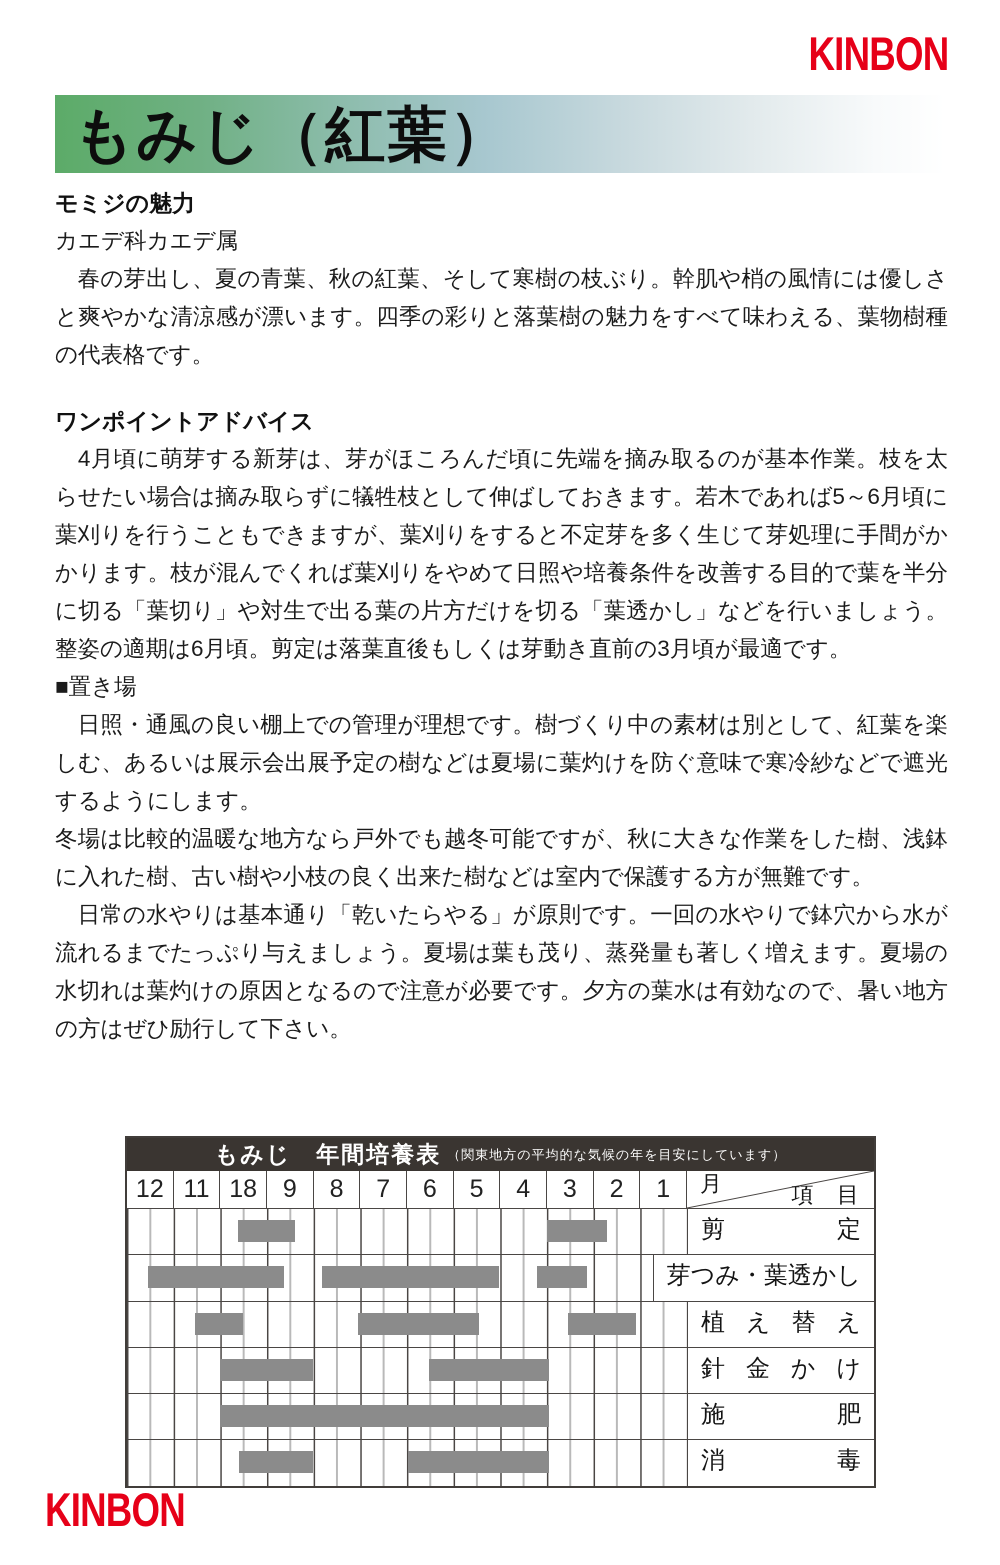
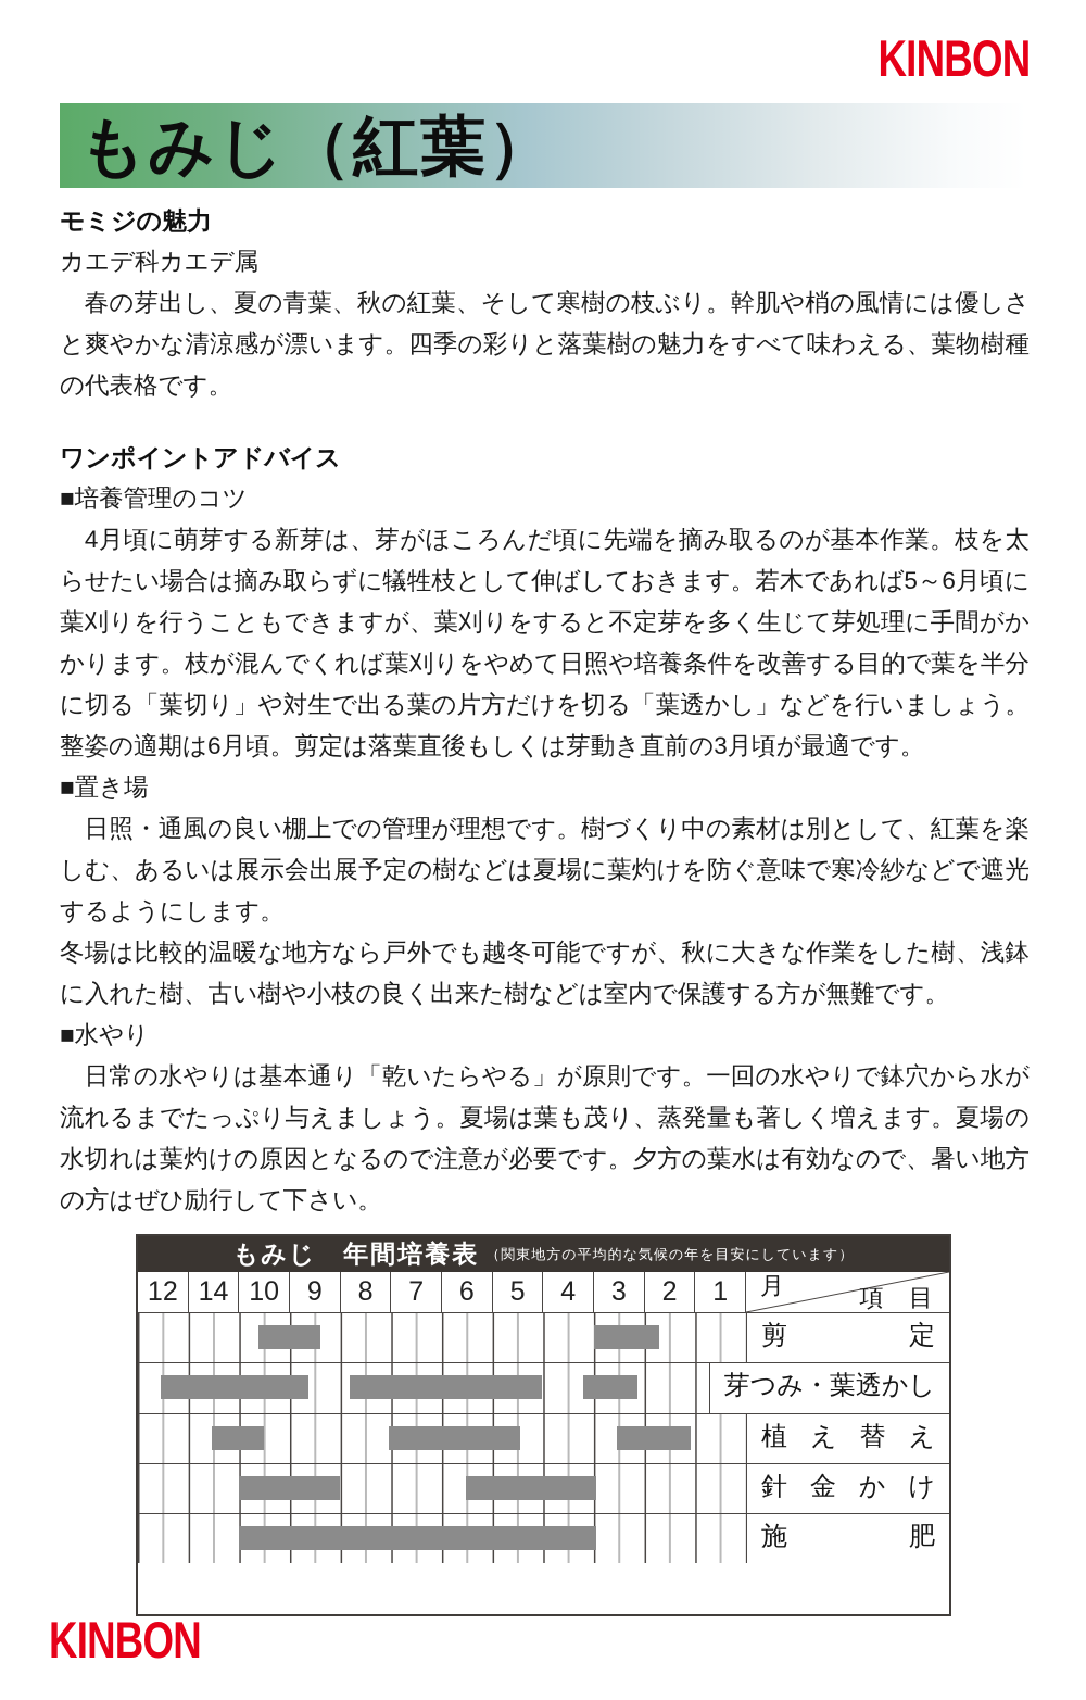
  KINBON
  もみじ（紅葉）
  モミジの魅力
  カエデ科カエデ属
  春の芽出し、夏の青葉、秋の紅葉、そして寒樹の枝ぶり。幹肌や梢の風情には優しさと爽やかな清涼感が漂います。四季の彩りと落葉樹の魅力をすべて味わえる、葉物樹種の代表格です。
  ワンポイントアドバイス
+ ■培養管理のコツ
  4月頃に萌芽する新芽は、芽がほころんだ頃に先端を摘み取るのが基本作業。枝を太らせたい場合は摘み取らずに犠牲枝として伸ばしておきます。若木であれば5～6月頃に葉刈りを行うこともできますが、葉刈りをすると不定芽を多く生じて芽処理に手間がかかります。枝が混んでくれば葉刈りをやめて日照や培養条件を改善する目的で葉を半分に切る「葉切り」や対生で出る葉の片方だけを切る「葉透かし」などを行いましょう。整姿の適期は6月頃。剪定は落葉直後もしくは芽動き直前の3月頃が最適です。
  ■置き場
  日照・通風の良い棚上での管理が理想です。樹づくり中の素材は別として、紅葉を楽しむ、あるいは展示会出展予定の樹などは夏場に葉灼けを防ぐ意味で寒冷紗などで遮光するようにします。
  冬場は比較的温暖な地方なら戸外でも越冬可能ですが、秋に大きな作業をした樹、浅鉢に入れた樹、古い樹や小枝の良く出来た樹などは室内で保護する方が無難です。
+ ■水やり
  日常の水やりは基本通り「乾いたらやる」が原則です。一回の水やりで鉢穴から水が流れるまでたっぷり与えましょう。夏場は葉も茂り、蒸発量も著しく増えます。夏場の水切れは葉灼けの原因となるので注意が必要です。夕方の葉水は有効なので、暑い地方の方はぜひ励行して下さい。
  もみじ 年間培養表
  （関東地方の平均的な気候の年を目安にしています）
  12
- 11
+ 14
- 18
+ 10
  9
  8
  7
  6
  5
  4
  3
  2
  1
  月
  項 目
  剪定
  芽つみ・葉透かし
  植え替え
  針金かけ
  施肥
- 消毒
  KINBON
